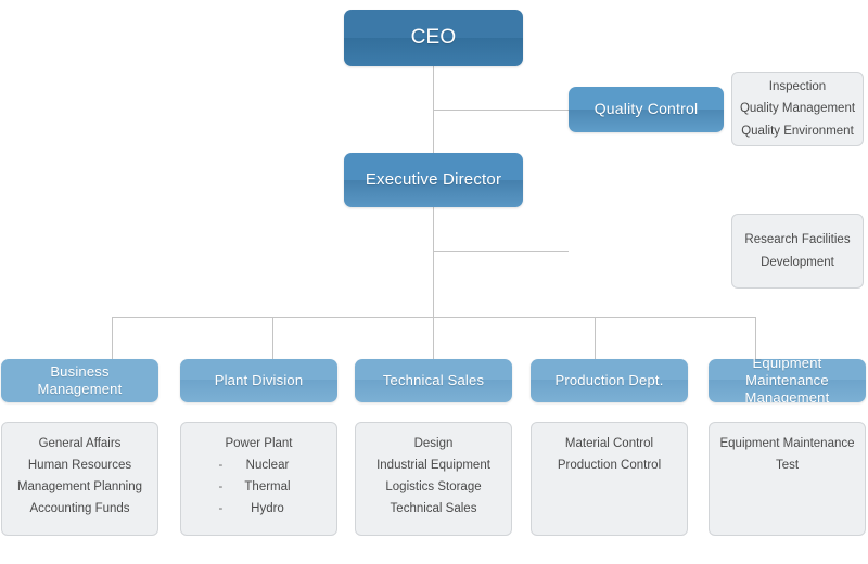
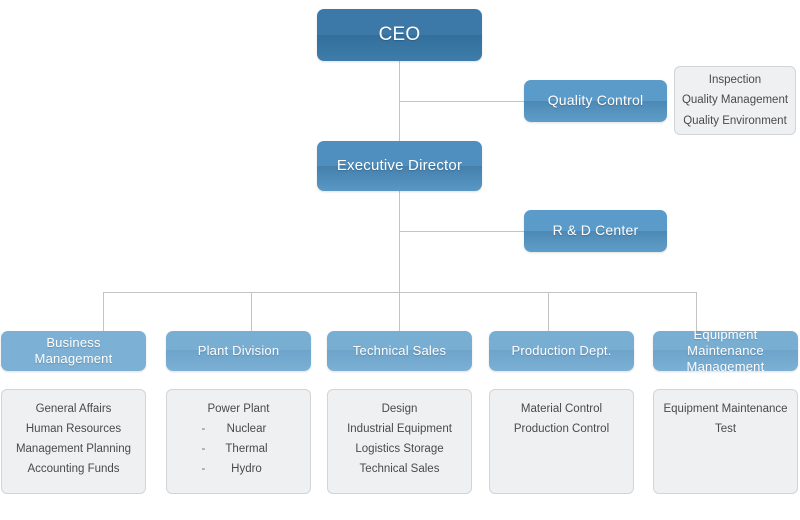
  CEO
  Executive Director
  Quality Control
+ R & D Center
  Inspection
  Quality Management
  Quality Environment
- Research Facilities
- Development
  Business Management
  Plant Division
  Technical Sales
  Production Dept.
  Equipment Maintenance
  Management
  General Affairs
  Human Resources
  Management Planning
  Accounting Funds
  Power Plant
  -
  Nuclear
  -
  Thermal
  -
  Hydro
  Design
  Industrial Equipment
  Logistics Storage
  Technical Sales
  Material Control
  Production Control
  Equipment Maintenance
  Test
